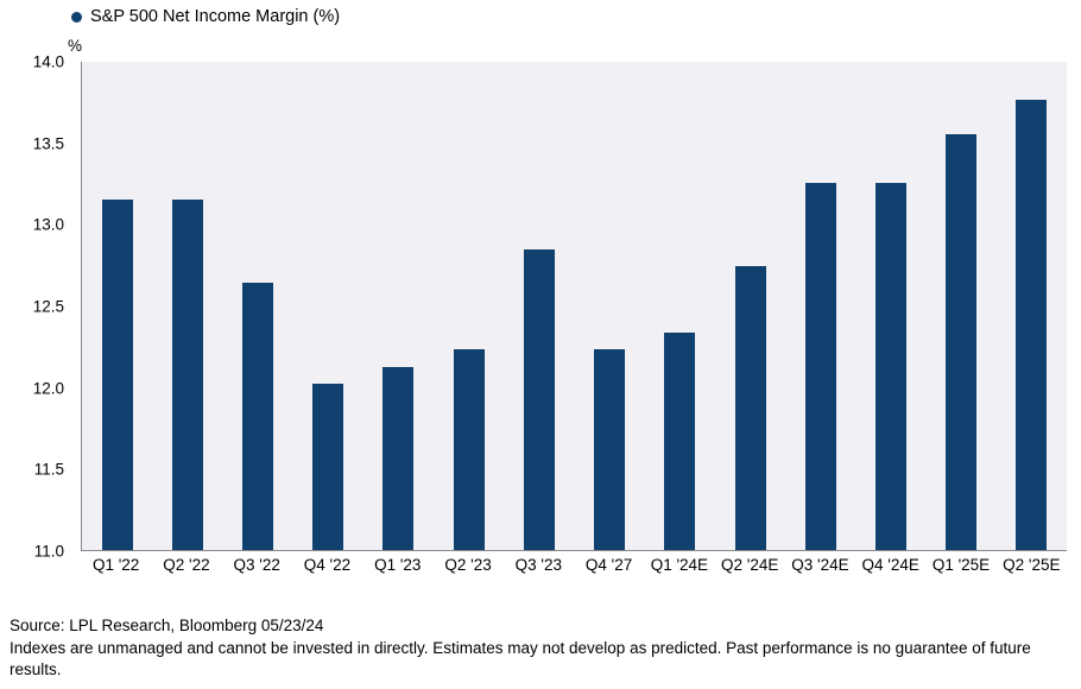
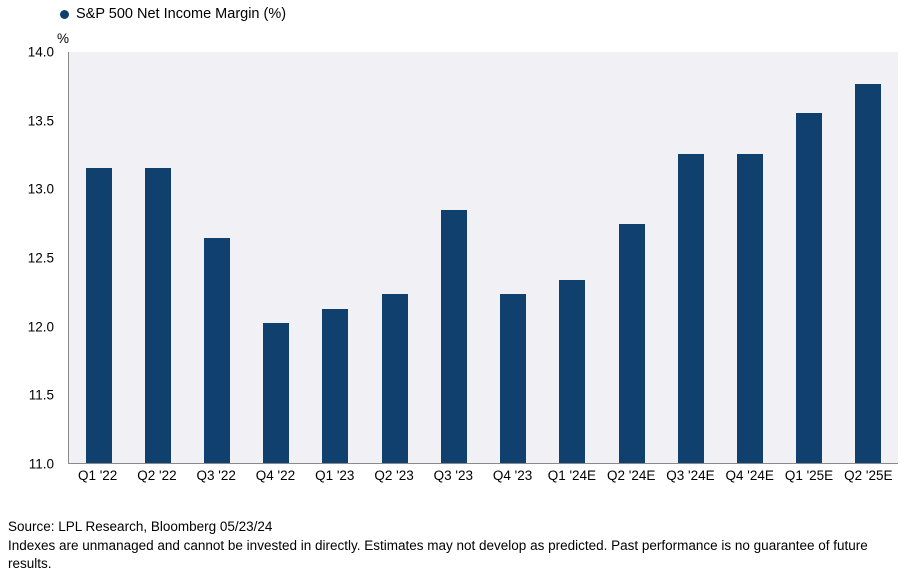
  S&P 500 Net Income Margin (%)
  %
  11.0
  11.5
  12.0
  12.5
  13.0
  13.5
  14.0
  Q1 '22
  Q2 '22
  Q3 '22
  Q4 '22
  Q1 '23
  Q2 '23
  Q3 '23
- Q4 '27
+ Q4 '23
  Q1 '24E
  Q2 '24E
  Q3 '24E
  Q4 '24E
  Q1 '25E
  Q2 '25E
  Source: LPL Research, Bloomberg 05/23/24
  Indexes are unmanaged and cannot be invested in directly. Estimates may not develop as predicted. Past performance is no guarantee of future results.
